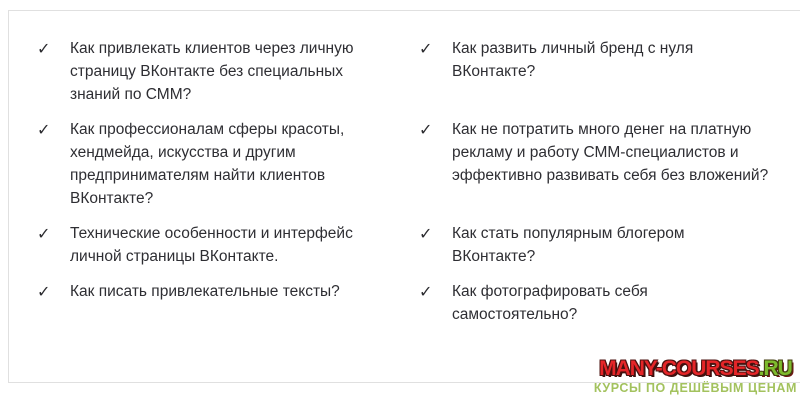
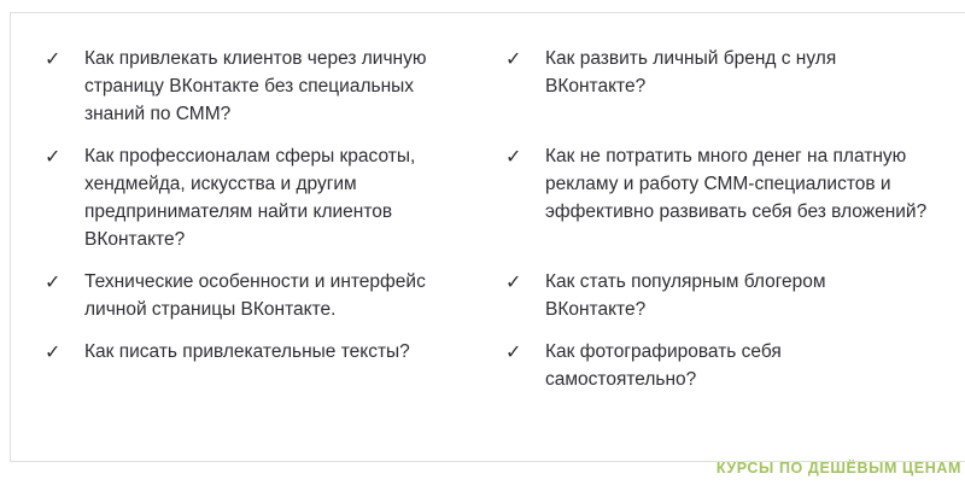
  ✓
  Как привлекать клиентов через личную
  страницу ВКонтакте без специальных
  знаний по СММ?
  ✓
  Как профессионалам сферы красоты,
  хендмейда, искусства и другим
  предпринимателям найти клиентов
  ВКонтакте?
  ✓
  Технические особенности и интерфейс
  личной страницы ВКонтакте.
  ✓
  Как писать привлекательные тексты?
  ✓
  Как развить личный бренд с нуля
  ВКонтакте?
  ✓
  Как не потратить много денег на платную
  рекламу и работу СММ-специалистов и
  эффективно развивать себя без вложений?
  ✓
  Как стать популярным блогером
  ВКонтакте?
  ✓
  Как фотографировать себя
  самостоятельно?
- MANY-COURSES.RU
  КУРСЫ ПО ДЕШЁВЫМ ЦЕНАМ
